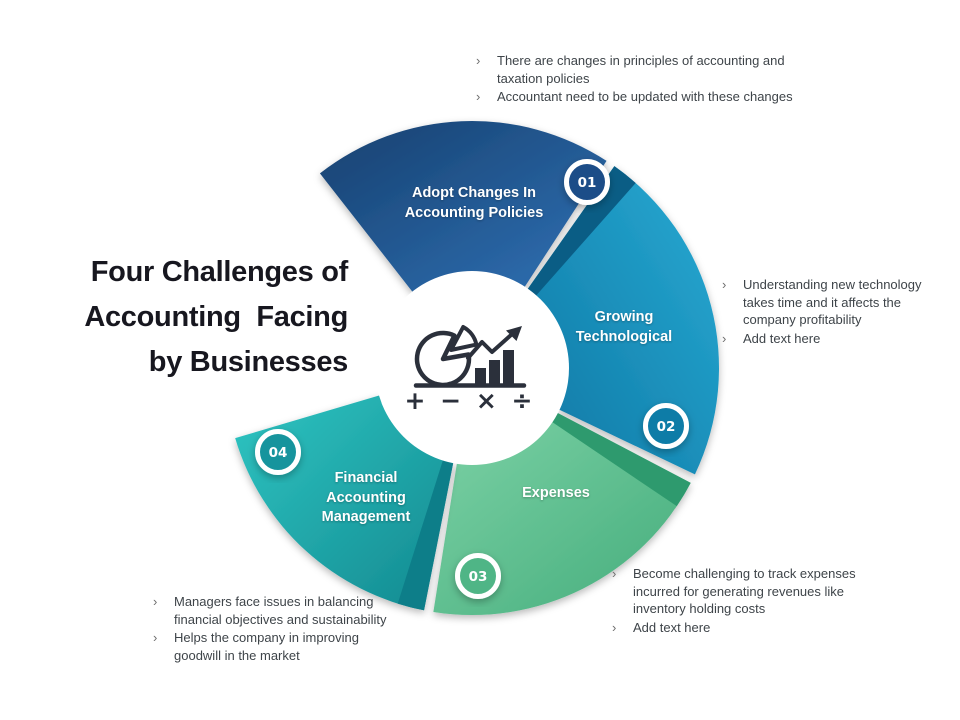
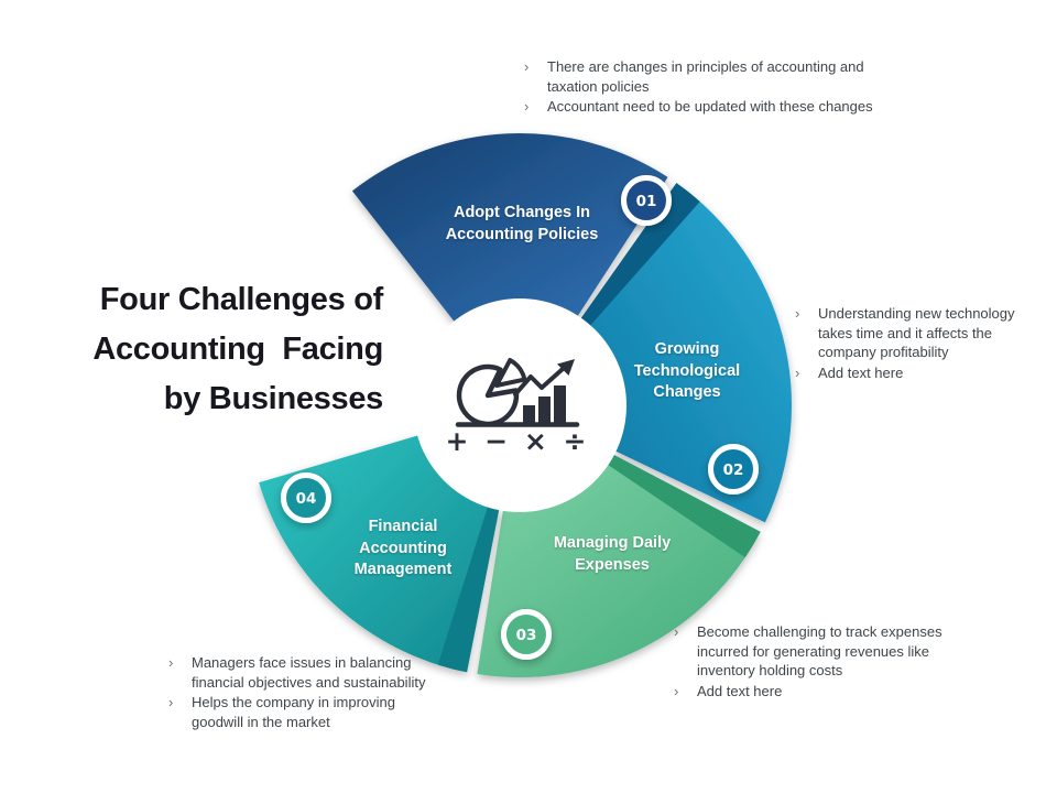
  Four Challenges of
  Accounting Facing
  by Businesses
  01
  02
  03
  04
  Adopt Changes In
  Accounting Policies
  Growing
  Technological
+ Changes
+ Managing Daily
  Expenses
  Financial
  Accounting
  Management
  + − × ÷
  ›
  There are changes in principles of accounting and taxation policies
  ›
  Accountant need to be updated with these changes
  ›
  Understanding new technology takes time and it affects the company profitability
  ›
  Add text here
  ›
  Become challenging to track expenses incurred for generating revenues like inventory holding costs
  ›
  Add text here
  ›
  Managers face issues in balancing financial objectives and sustainability
  ›
  Helps the company in improving goodwill in the market
